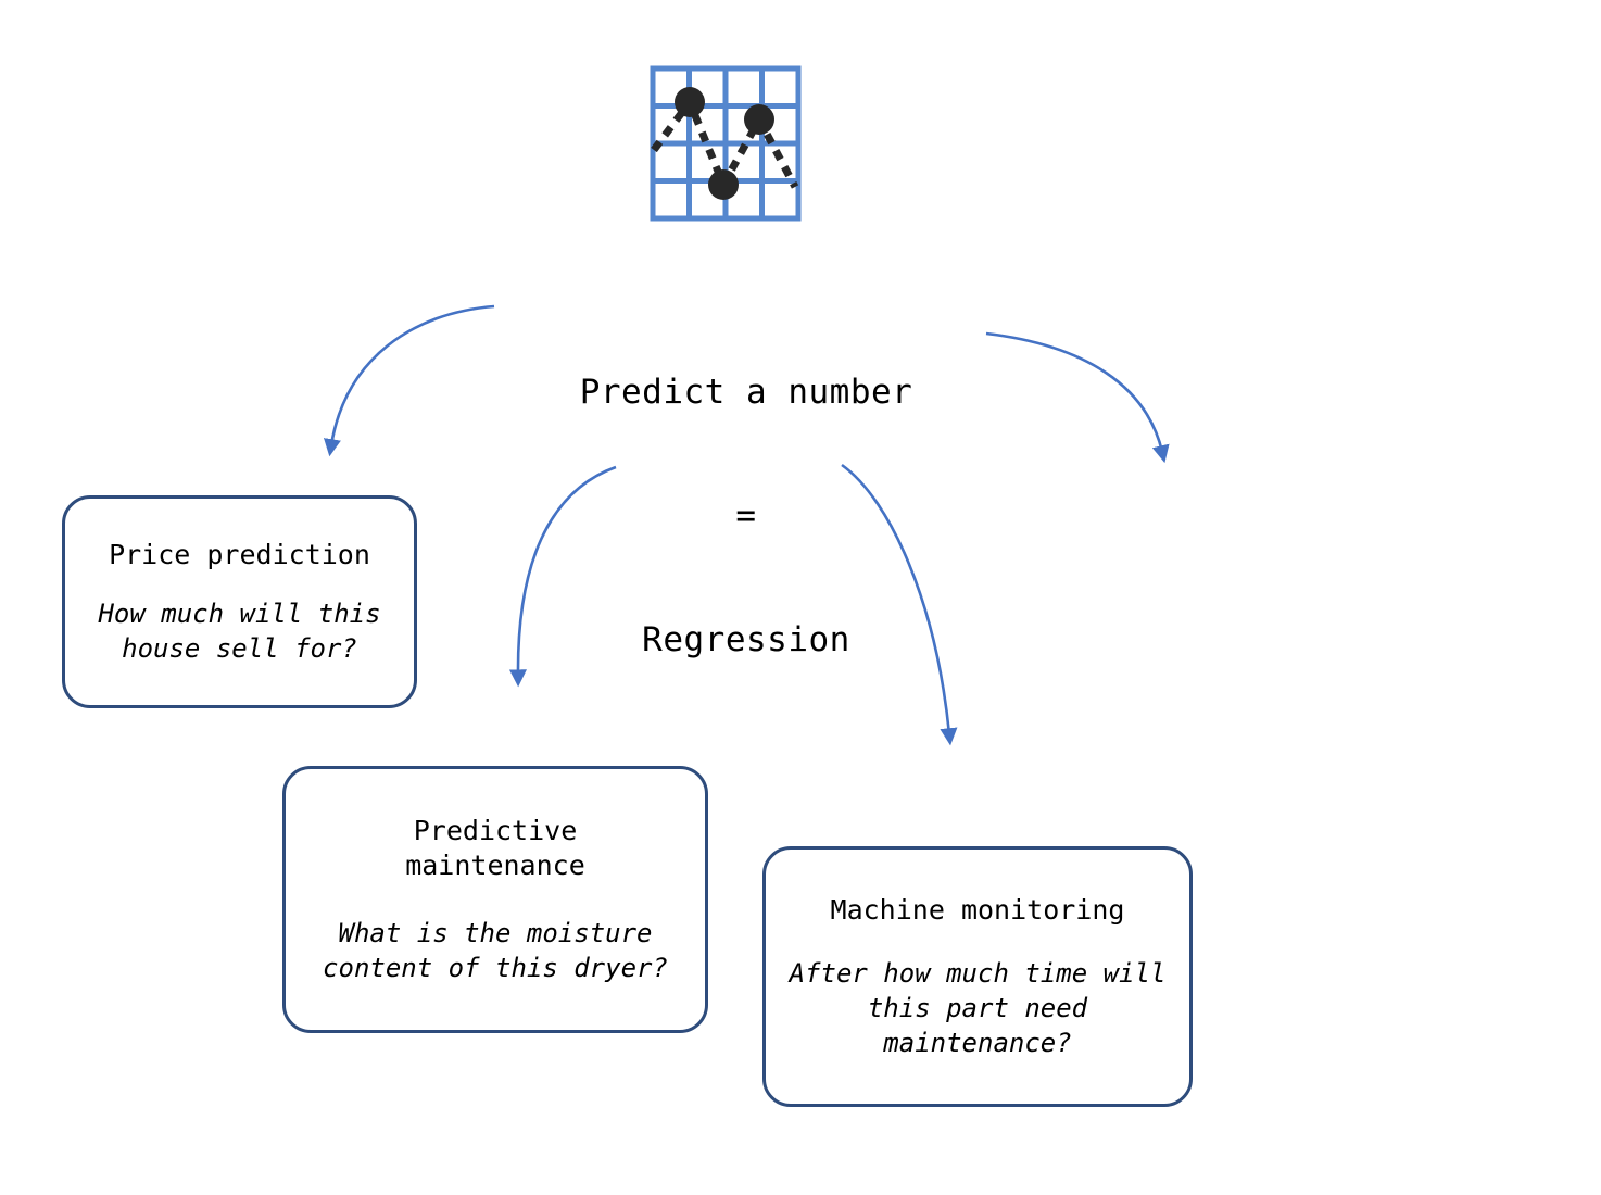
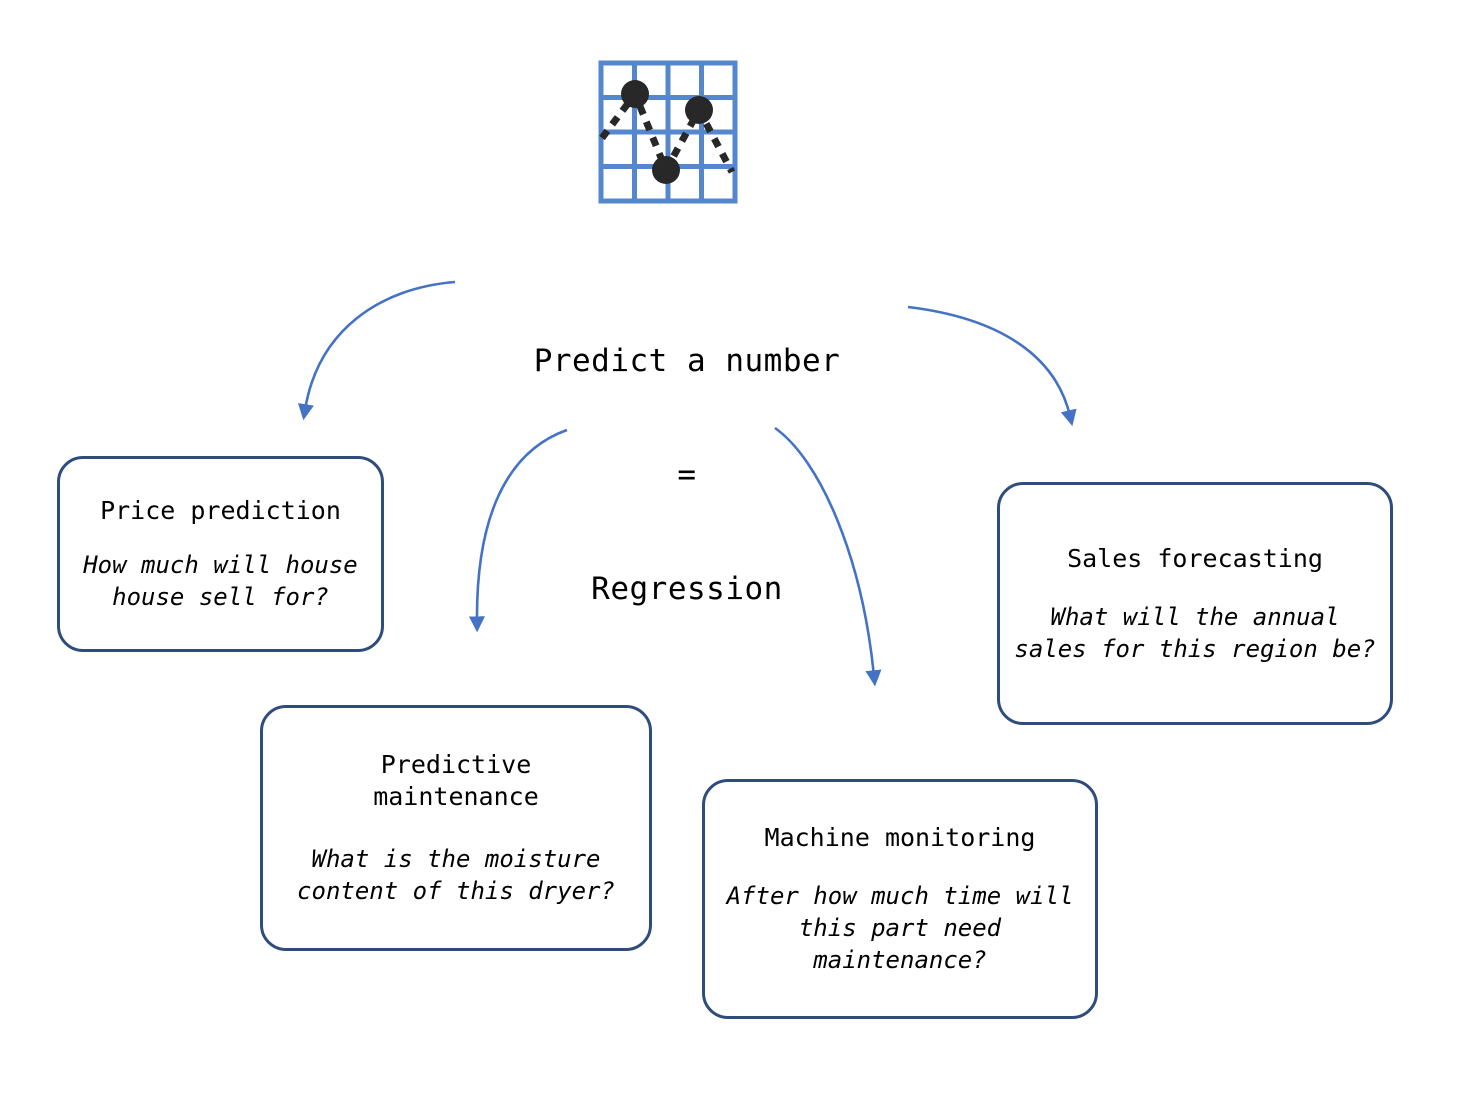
  Predict a number
  =
  Regression
  Price prediction
- How much will this house sell for?
+ How much will house house sell for?
  Predictive
  maintenance
  What is the moisture content of this dryer?
  Machine monitoring
  After how much time will this part need maintenance?
+ Sales forecasting
+ What will the annual sales for this region be?
